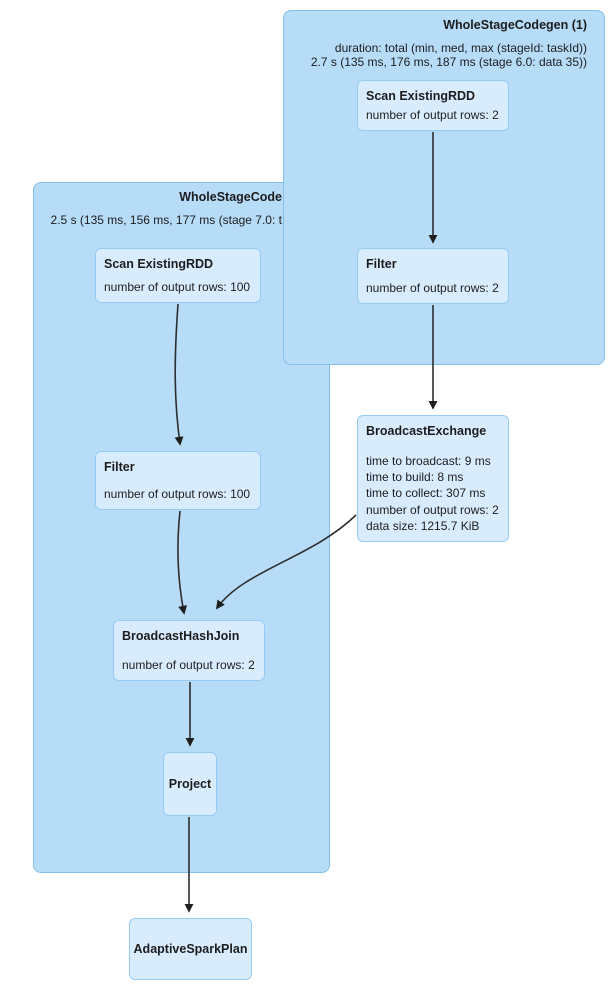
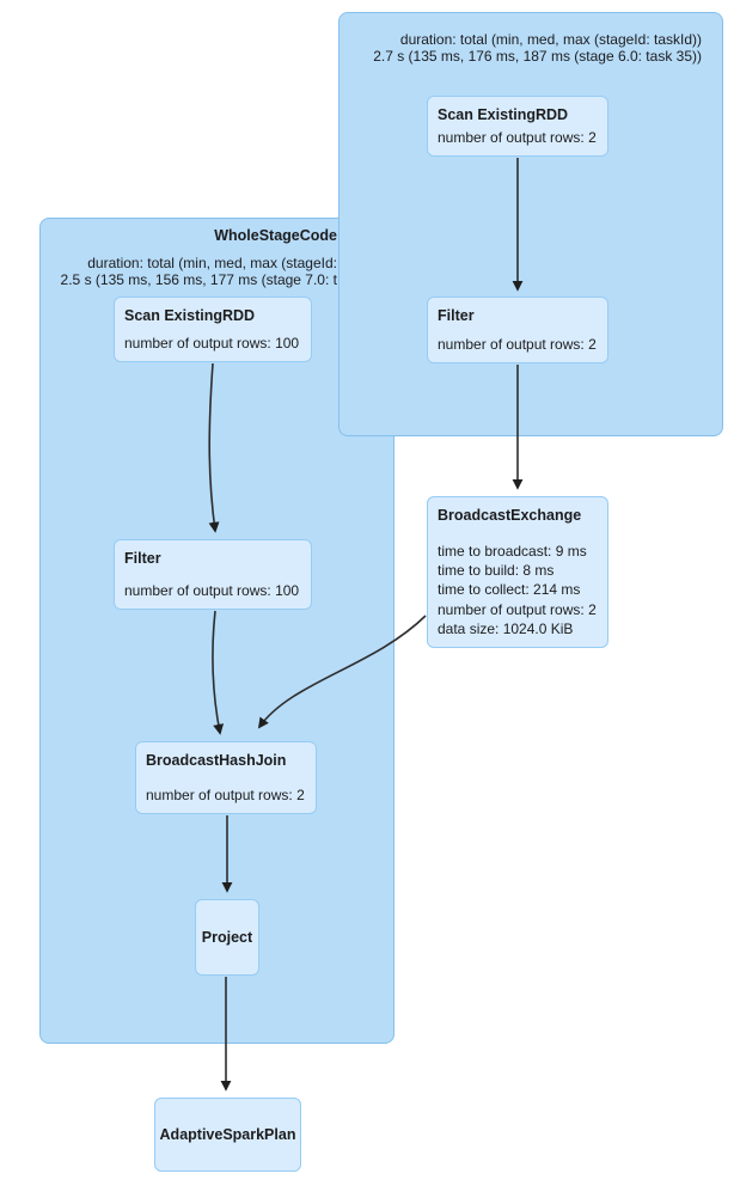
  WholeStageCode
+ duration: total (min, med, max (stageId:
  2.5 s (135 ms, 156 ms, 177 ms (stage 7.0: t
- WholeStageCodegen (1)
  duration: total (min, med, max (stageId: taskId))
- 2.7 s (135 ms, 176 ms, 187 ms (stage 6.0: data 35))
+ 2.7 s (135 ms, 176 ms, 187 ms (stage 6.0: task 35))
  Scan ExistingRDD
  number of output rows: 2
  Filter
  number of output rows: 2
  BroadcastExchange
  time to broadcast: 9 ms
  time to build: 8 ms
- time to collect: 307 ms
+ time to collect: 214 ms
  number of output rows: 2
- data size: 1215.7 KiB
+ data size: 1024.0 KiB
  Scan ExistingRDD
  number of output rows: 100
  Filter
  number of output rows: 100
  BroadcastHashJoin
  number of output rows: 2
  Project
  AdaptiveSparkPlan
